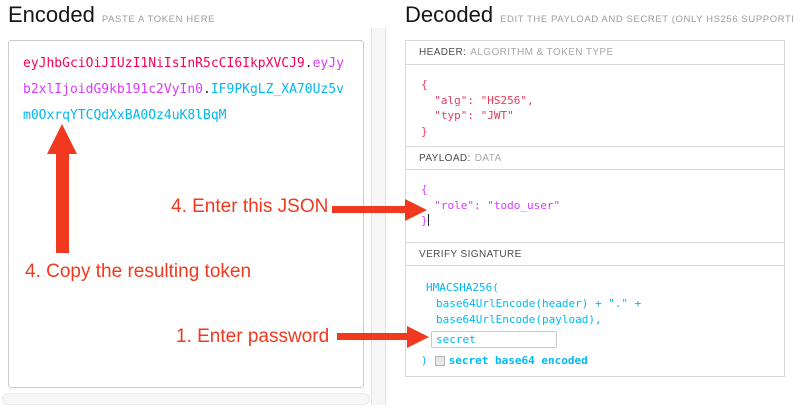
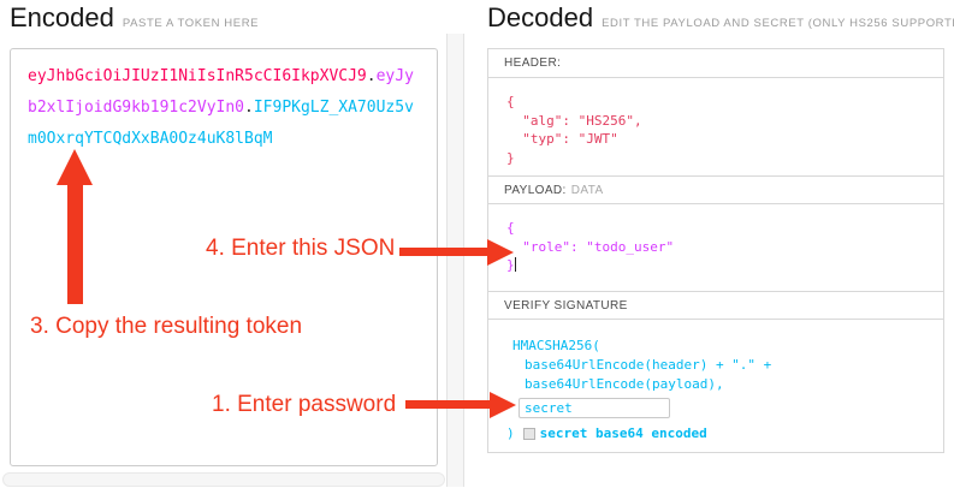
  Encoded PASTE A TOKEN HERE
  eyJhbGciOiJIUzI1NiIsInR5cCI6IkpXVCJ9.eyJyb2xlIjoidG9kb191c2VyIn0.IF9PKgLZ_XA70Uz5vm0OxrqYTCQdXxBA0Oz4uK8lBqM
  Decoded EDIT THE PAYLOAD AND SECRET (ONLY HS256 SUPPORT
  HEADER:
- ALGORITHM & TOKEN TYPE
  {
  "alg": "HS256",
  "typ": "JWT"
  }
  PAYLOAD:
  DATA
  {
  "role": "todo_user"
  }
  VERIFY SIGNATURE
  HMACSHA256(
  base64UrlEncode(header) + "." +
  base64UrlEncode(payload),
  secret
  )
  secret base64 encoded
- 4. Copy the resulting token
+ 3. Copy the resulting token
  4. Enter this JSON
  1. Enter password
